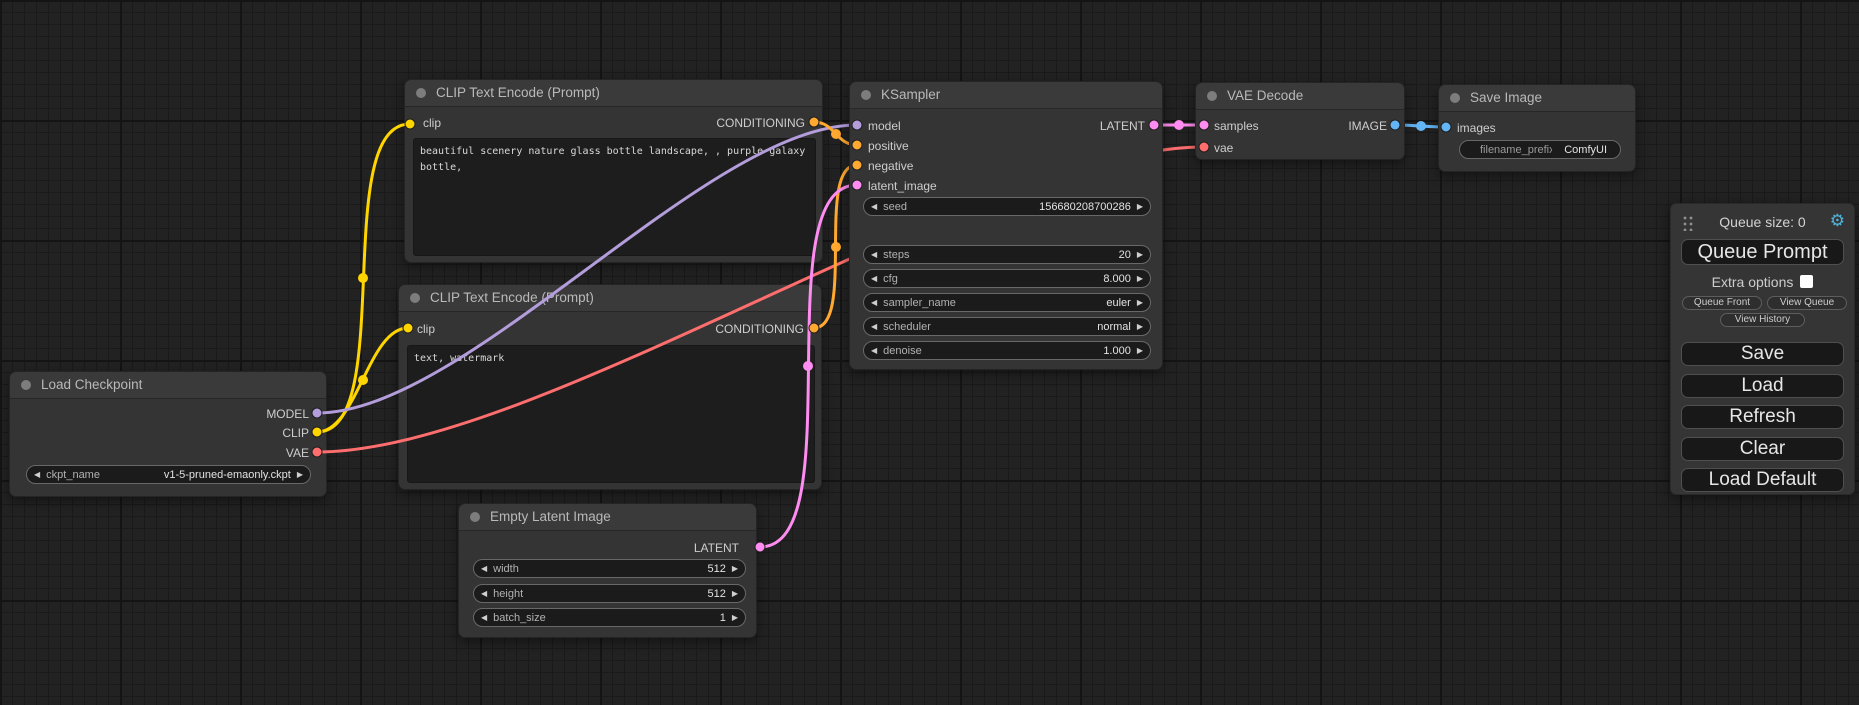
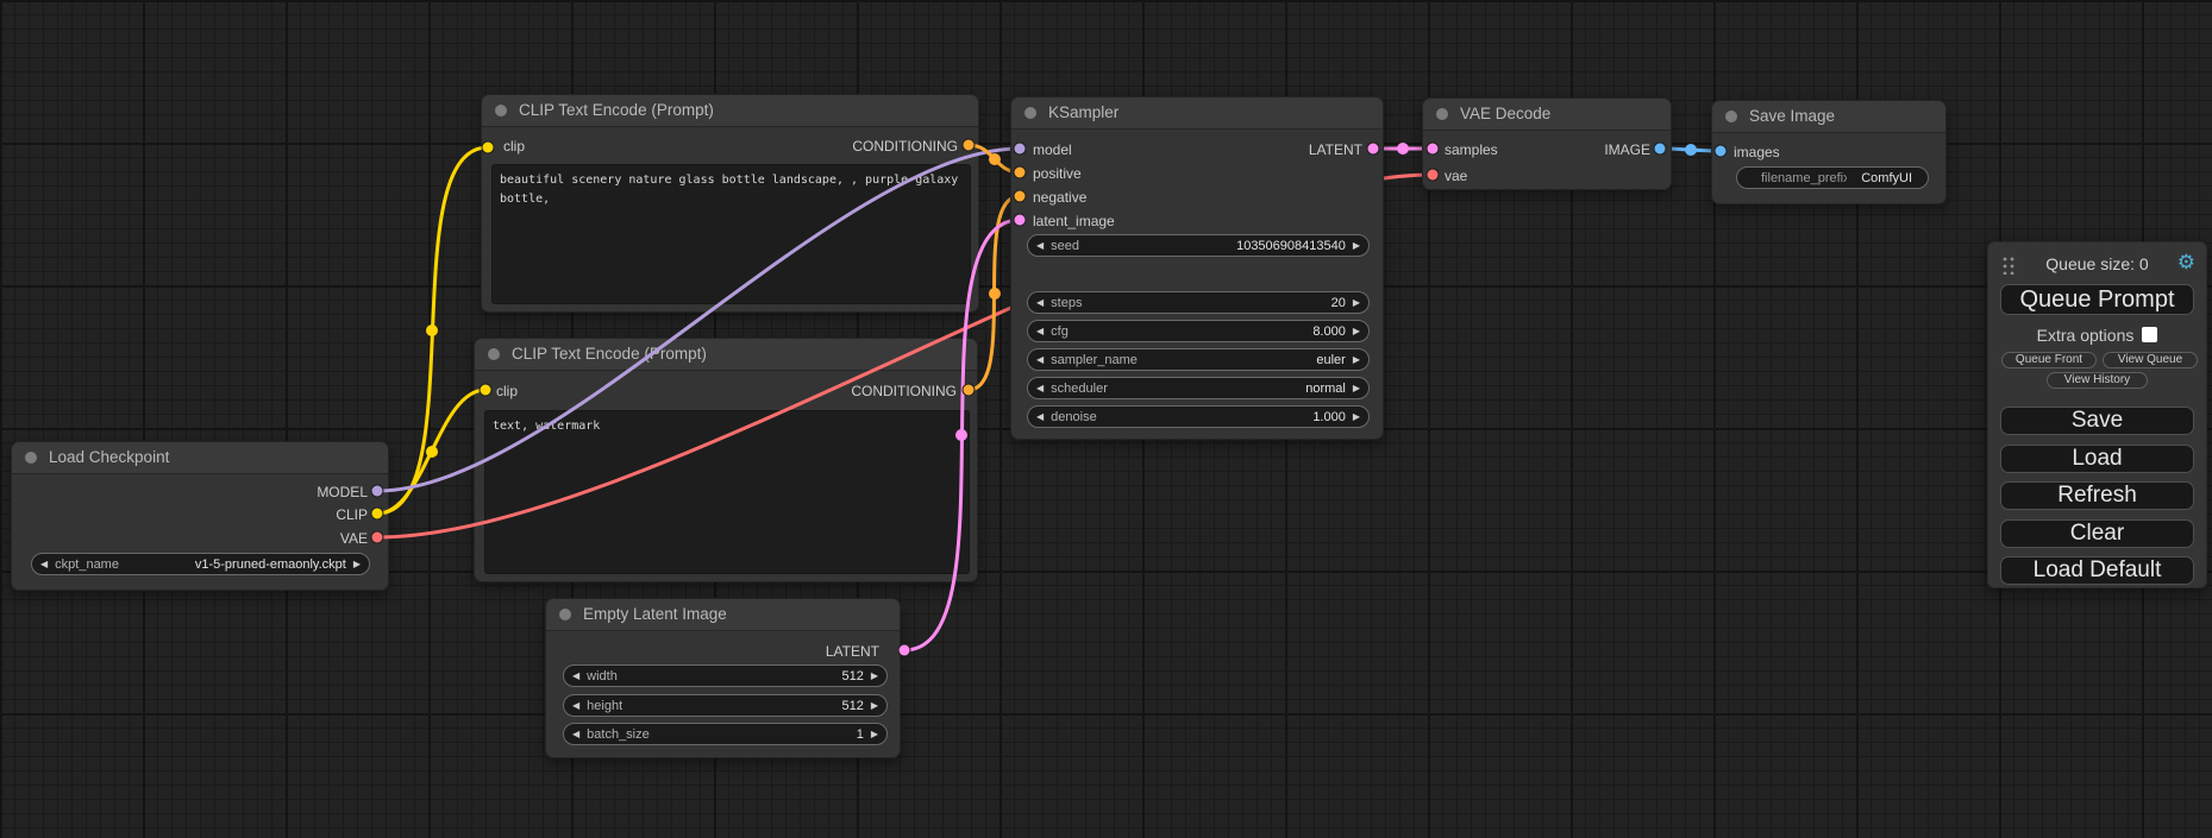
  Load Checkpoint
  MODEL
  CLIP
  VAE
  ◀
  ckpt_name
  v1-5-pruned-emaonly.ckpt
  ▶
  CLIP Text Encode (Prompt)
  clip
  CONDITIONING
  beautiful scenery nature glass bottle landscape, , purple galaxy bottle,
  CLIP Text Encode (rompt)
  clip
  CONDITIONING
  text, wtermark
  Empty Latent Image
  LATENT
  ◀
  width
  512
  ▶
  ◀
  height
  512
  ▶
  ◀
  batch_size
  1
  ▶
  KSampler
  model
  positive
  negative
  latent_image
  LATENT
  ◀
  seed
- 156680208700286
+ 103506908413540
  ▶
  ◀
  steps
  20
  ▶
  ◀
  cfg
  8.000
  ▶
  ◀
  sampler_name
  euler
  ▶
  ◀
  scheduler
  normal
  ▶
  ◀
  denoise
  1.000
  ▶
  VAE Decode
  samples
  vae
  IMAGE
  Save Image
  images
  filename_prefix
  ComfyUI
  Queue size: 0
  ⚙
  Queue Prompt
  Extra options
  Queue Front
  View Queue
  View History
  Save
  Load
  Refresh
  Clear
  Load Default
